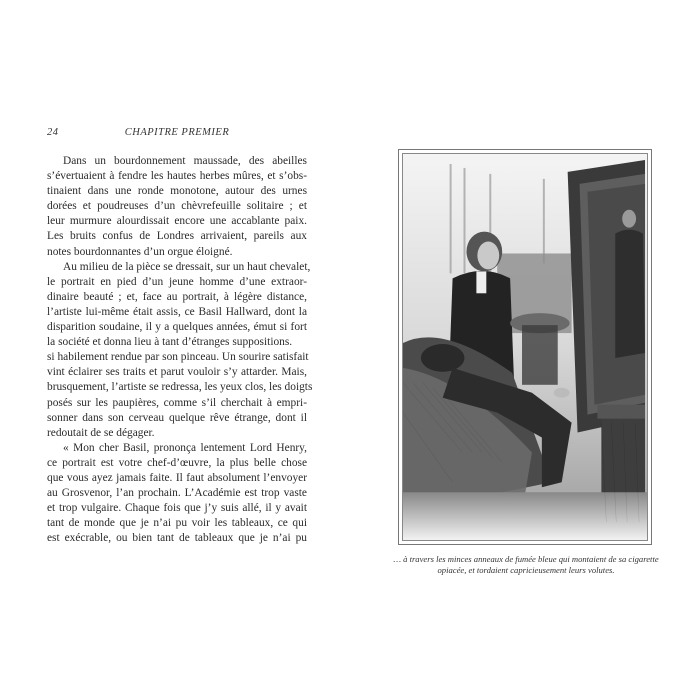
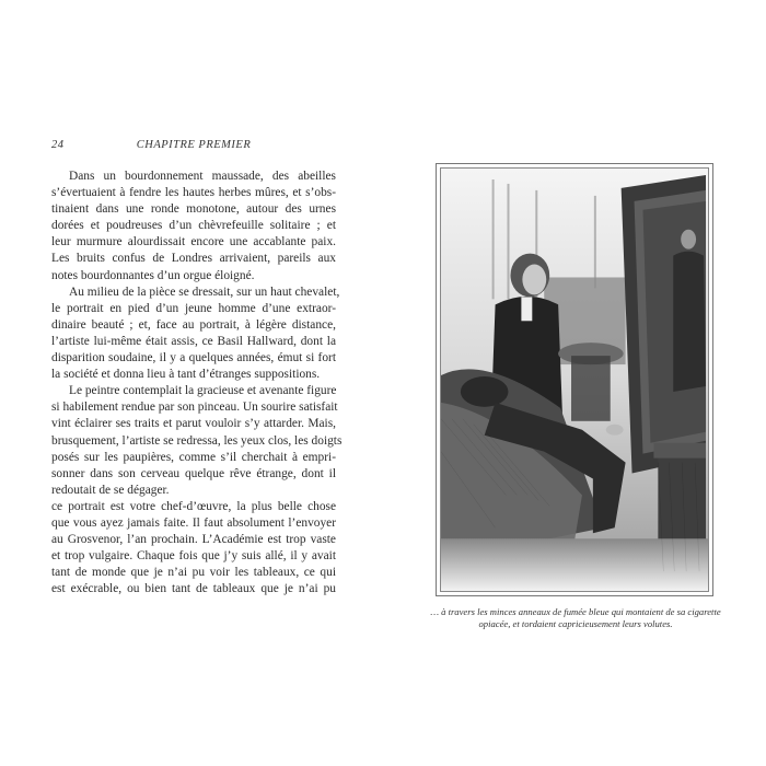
  24
  CHAPITRE PREMIER
  Dans un bourdonnement maussade, des abeilles
  s’évertuaient à fendre les hautes herbes mûres, et s’obs-
  tinaient dans une ronde monotone, autour des urnes
  dorées et poudreuses d’un chèvrefeuille solitaire ; et
  leur murmure alourdissait encore une accablante paix.
  Les bruits confus de Londres arrivaient, pareils aux
  notes bourdonnantes d’un orgue éloigné.
  Au milieu de la pièce se dressait, sur un haut chevalet,
  le portrait en pied d’un jeune homme d’une extraor-
  dinaire beauté ; et, face au portrait, à légère distance,
  l’artiste lui-même était assis, ce Basil Hallward, dont la
  disparition soudaine, il y a quelques années, émut si fort
  la société et donna lieu à tant d’étranges suppositions.
+ Le peintre contemplait la gracieuse et avenante figure
  si habilement rendue par son pinceau. Un sourire satisfait
  vint éclairer ses traits et parut vouloir s’y attarder. Mais,
  brusquement, l’artiste se redressa, les yeux clos, les doigts
  posés sur les paupières, comme s’il cherchait à empri-
  sonner dans son cerveau quelque rêve étrange, dont il
  redoutait de se dégager.
- « Mon cher Basil, prononça lentement Lord Henry,
  ce portrait est votre chef-d’œuvre, la plus belle chose
  que vous ayez jamais faite. Il faut absolument l’envoyer
  au Grosvenor, l’an prochain. L’Académie est trop vaste
  et trop vulgaire. Chaque fois que j’y suis allé, il y avait
  tant de monde que je n’ai pu voir les tableaux, ce qui
  est exécrable, ou bien tant de tableaux que je n’ai pu
  … à travers les minces anneaux de fumée bleue qui montaient de sa cigarette
  opiacée, et tordaient capricieusement leurs volutes.
